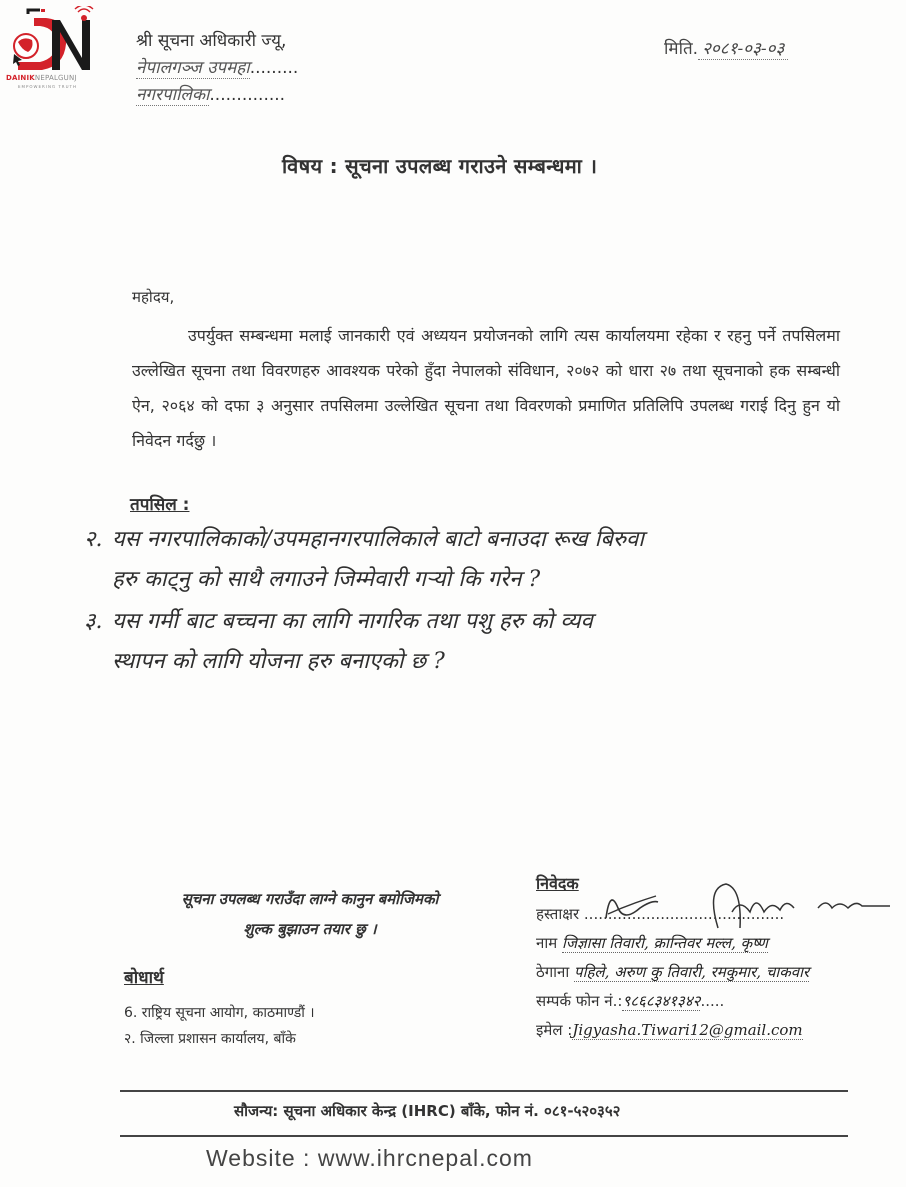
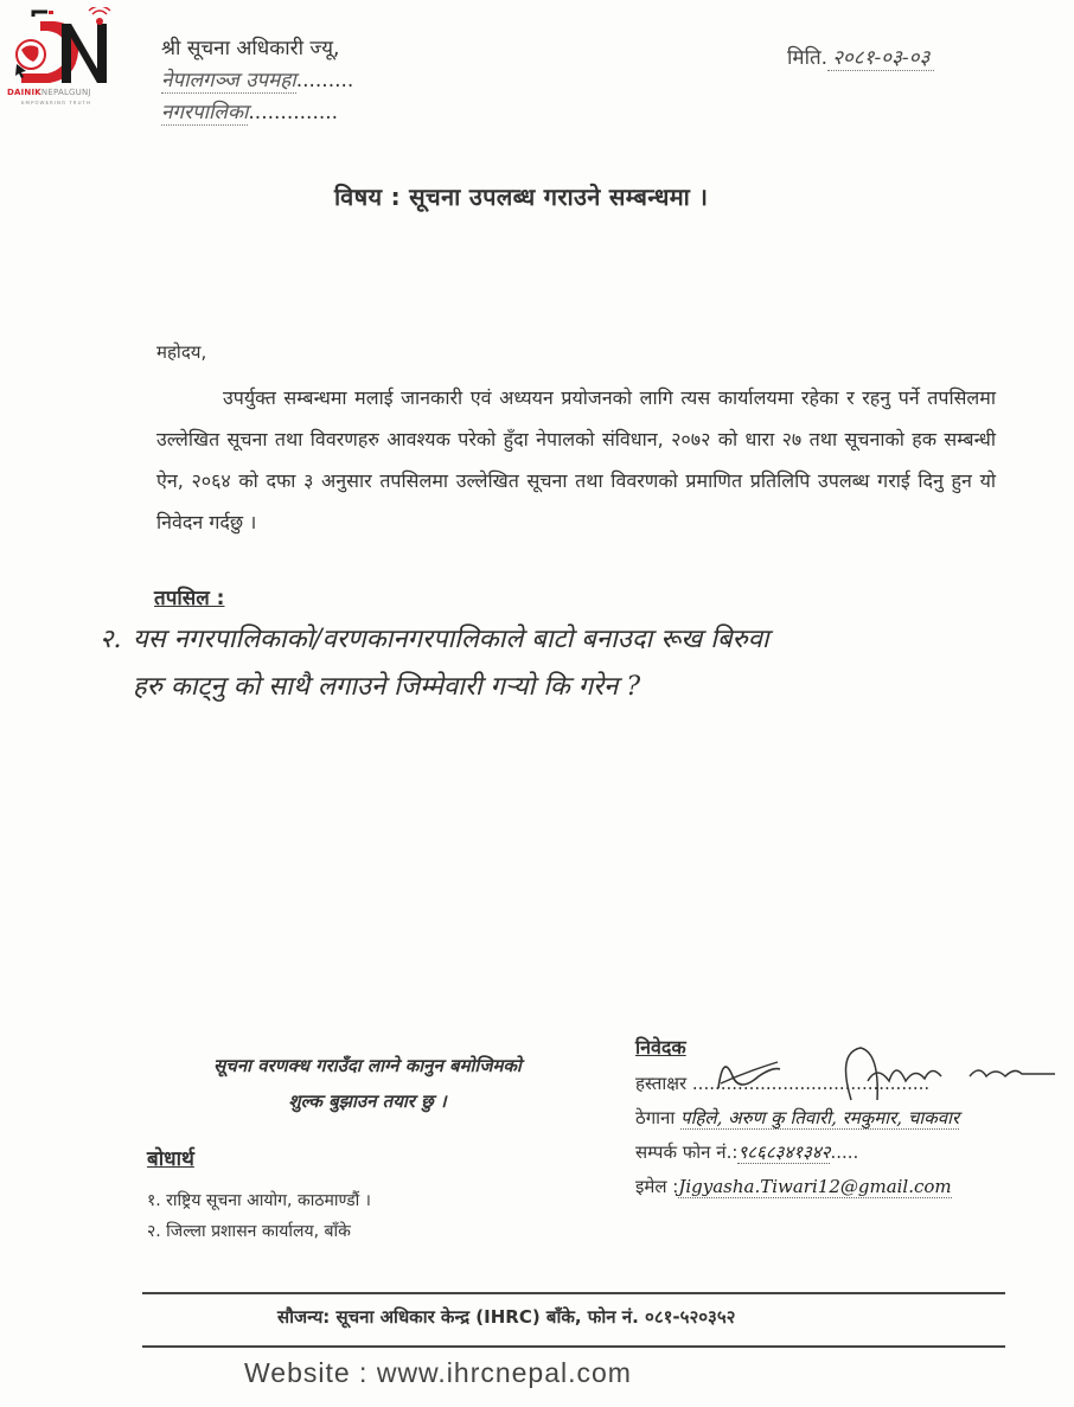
  DAINIKNEPALGUNJ
  श्री सूचना अधिकारी ज्यू,
  नेपालगञ्ज उपमहा.........
  नगरपालिका..............
  मिति. २०८१-०३-०३
  विषय : सूचना उपलब्ध गराउने सम्बन्धमा ।
  महोदय,
  उपर्युक्त सम्बन्धमा मलाई जानकारी एवं अध्ययन प्रयोजनको लागि त्यस कार्यालयमा रहेका र रहनु पर्ने तपसिलमा उल्लेखित सूचना तथा विवरणहरु आवश्यक परेको हुँदा नेपालको संविधान, २०७२ को धारा २७ तथा सूचनाको हक सम्बन्धी ऐन, २०६४ को दफा ३ अनुसार तपसिलमा उल्लेखित सूचना तथा विवरणको प्रमाणित प्रतिलिपि उपलब्ध गराई दिनु हुन यो निवेदन गर्दछु ।
  तपसिल :
- २. यस नगरपालिकाको/उपमहानगरपालिकाले बाटो बनाउदा रूख बिरुवा
+ २. यस नगरपालिकाको/वरणकानगरपालिकाले बाटो बनाउदा रूख बिरुवा
  हरु काट्नु को साथै लगाउने जिम्मेवारी गर्‍यो कि गरेन ?
- ३. यस गर्मी बाट बच्चना का लागि नागरिक तथा पशु हरु को व्यव
- स्थापन को लागि योजना हरु बनाएको छ ?
- सूचना उपलब्ध गराउँदा लाग्ने कानुन बमोजिमको
+ सूचना वरणक्ध गराउँदा लाग्ने कानुन बमोजिमको
  शुल्क बुझाउन तयार छु ।
  बोधार्थ
- 6. राष्ट्रिय सूचना आयोग, काठमाण्डौं ।
+ १. राष्ट्रिय सूचना आयोग, काठमाण्डौं ।
  २. जिल्ला प्रशासन कार्यालय, बाँके
  निवेदक
  हस्ताक्षर .......................................
- नाम जिज्ञासा तिवारी, क्रान्तिवर मल्ल, कृष्ण
  ठेगाना पहिले, अरुण कु तिवारी, रमकुमार, चाकवार
  सम्पर्क फोन नं.:९८६८३४१३४२.....
  इमेल :Jigyasha.Tiwari12@gmail.com
  सौजन्य: सूचना अधिकार केन्द्र (IHRC) बाँके, फोन नं. ०८१-५२०३५२
  Website : www.ihrcnepal.com
